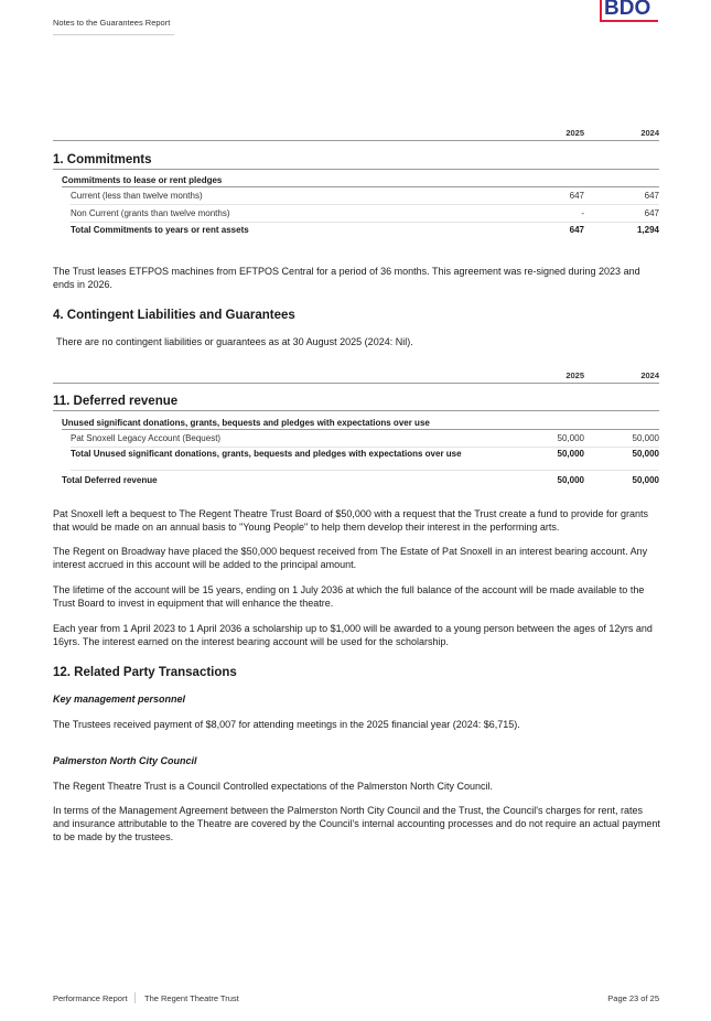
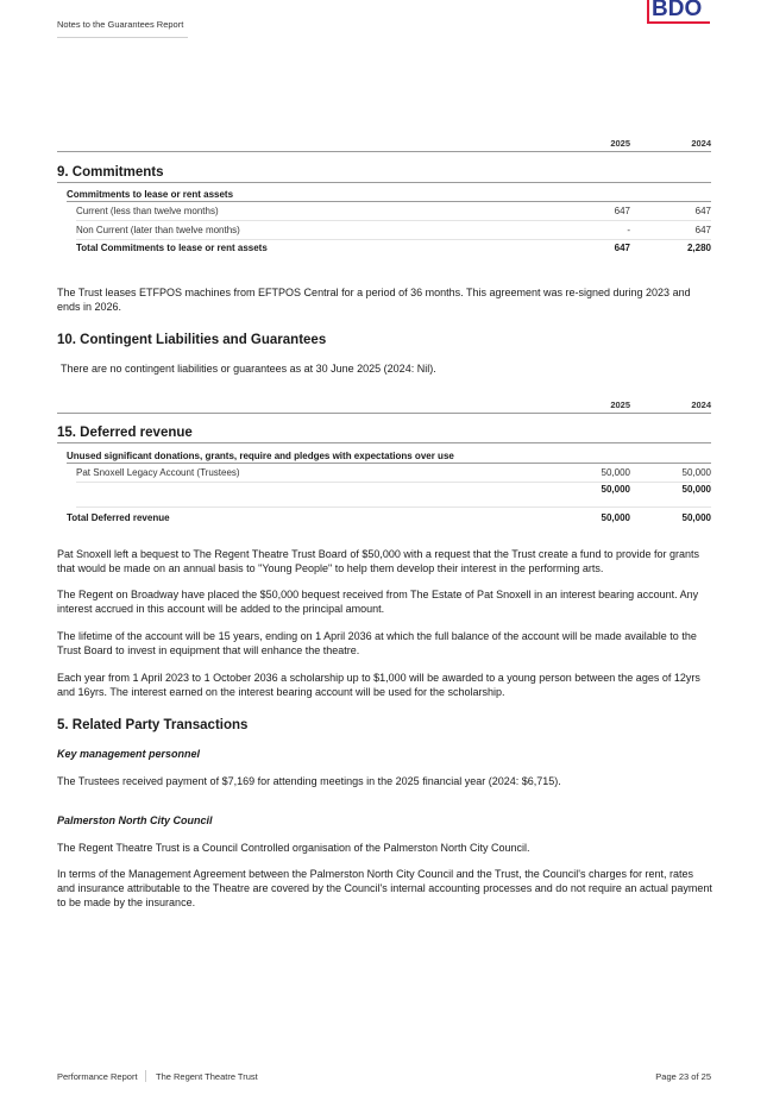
  Notes to the Guarantees Report
  BDO
  2025
  2024
- 1. Commitments
+ 9. Commitments
- Commitments to lease or rent pledges
+ Commitments to lease or rent assets
  Current (less than twelve months)
  647
  647
- Non Current (grants than twelve months)
+ Non Current (later than twelve months)
  -
  647
- Total Commitments to years or rent assets
+ Total Commitments to lease or rent assets
  647
- 1,294
+ 2,280
  The Trust leases ETFPOS machines from EFTPOS Central for a period of 36 months. This agreement was re-signed during 2023 and ends in 2026.
- 4. Contingent Liabilities and Guarantees
+ 10. Contingent Liabilities and Guarantees
- There are no contingent liabilities or guarantees as at 30 August 2025 (2024: Nil).
+ There are no contingent liabilities or guarantees as at 30 June 2025 (2024: Nil).
  2025
  2024
- 11. Deferred revenue
+ 15. Deferred revenue
- Unused significant donations, grants, bequests and pledges with expectations over use
+ Unused significant donations, grants, require and pledges with expectations over use
- Pat Snoxell Legacy Account (Bequest)
+ Pat Snoxell Legacy Account (Trustees)
  50,000
  50,000
- Total Unused significant donations, grants, bequests and pledges with expectations over use
  50,000
  50,000
  Total Deferred revenue
  50,000
  50,000
  Pat Snoxell left a bequest to The Regent Theatre Trust Board of $50,000 with a request that the Trust create a fund to provide for grants that would be made on an annual basis to "Young People" to help them develop their interest in the performing arts.
  The Regent on Broadway have placed the $50,000 bequest received from The Estate of Pat Snoxell in an interest bearing account. Any interest accrued in this account will be added to the principal amount.
- The lifetime of the account will be 15 years, ending on 1 July 2036 at which the full balance of the account will be made available to the Trust Board to invest in equipment that will enhance the theatre.
+ The lifetime of the account will be 15 years, ending on 1 April 2036 at which the full balance of the account will be made available to the Trust Board to invest in equipment that will enhance the theatre.
- Each year from 1 April 2023 to 1 April 2036 a scholarship up to $1,000 will be awarded to a young person between the ages of 12yrs and 16yrs. The interest earned on the interest bearing account will be used for the scholarship.
+ Each year from 1 April 2023 to 1 October 2036 a scholarship up to $1,000 will be awarded to a young person between the ages of 12yrs and 16yrs. The interest earned on the interest bearing account will be used for the scholarship.
- 12. Related Party Transactions
+ 5. Related Party Transactions
  Key management personnel
- The Trustees received payment of $8,007 for attending meetings in the 2025 financial year (2024: $6,715).
+ The Trustees received payment of $7,169 for attending meetings in the 2025 financial year (2024: $6,715).
  Palmerston North City Council
- The Regent Theatre Trust is a Council Controlled expectations of the Palmerston North City Council.
+ The Regent Theatre Trust is a Council Controlled organisation of the Palmerston North City Council.
- In terms of the Management Agreement between the Palmerston North City Council and the Trust, the Council's charges for rent, rates and insurance attributable to the Theatre are covered by the Council's internal accounting processes and do not require an actual payment to be made by the trustees.
+ In terms of the Management Agreement between the Palmerston North City Council and the Trust, the Council's charges for rent, rates and insurance attributable to the Theatre are covered by the Council's internal accounting processes and do not require an actual payment to be made by the insurance.
  Performance Report
  The Regent Theatre Trust
  Page 23 of 25
